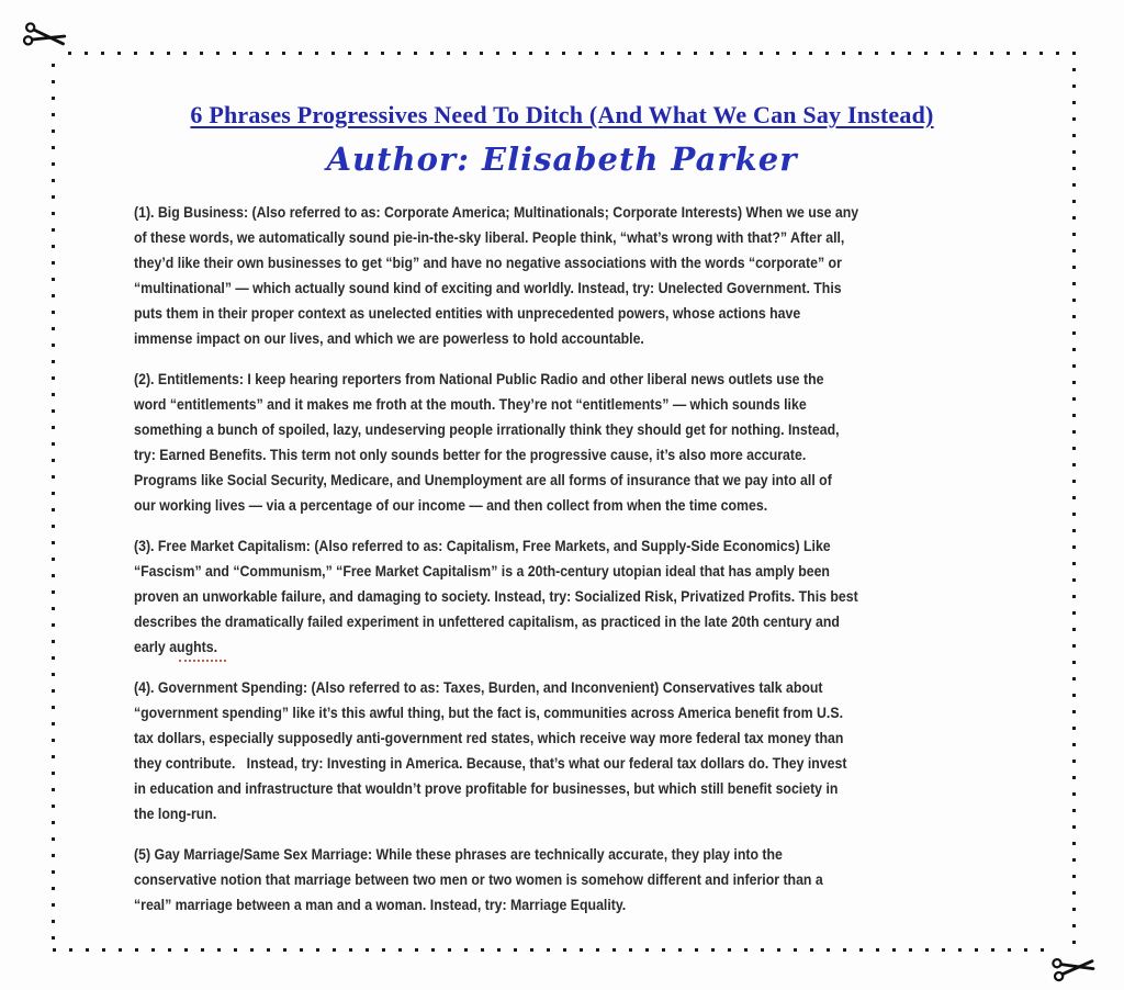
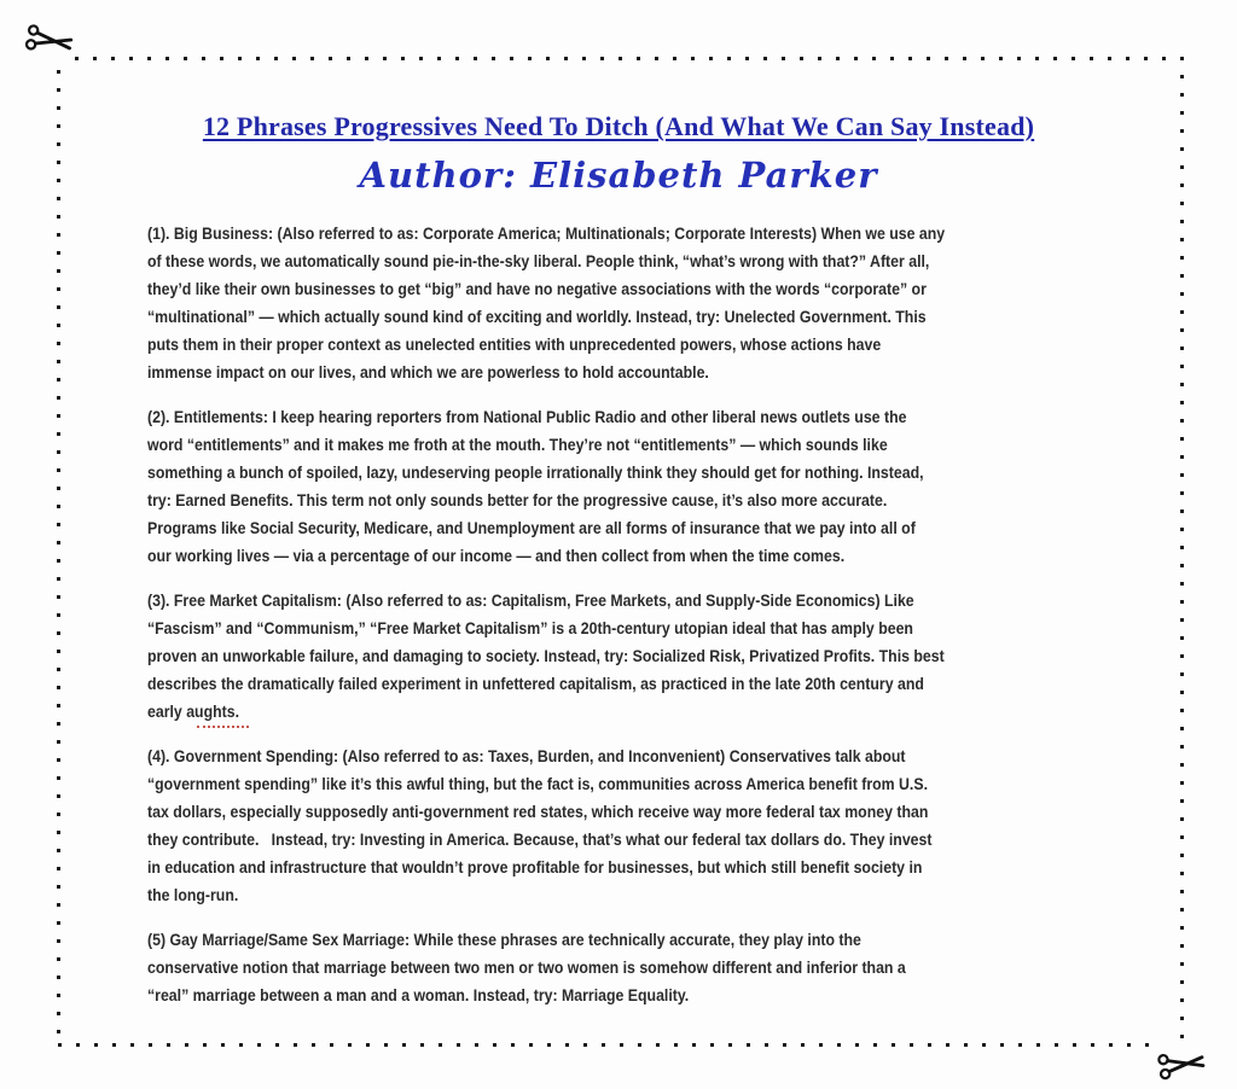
- 6 Phrases Progressives Need To Ditch (And What We Can Say Instead)
+ 12 Phrases Progressives Need To Ditch (And What We Can Say Instead)
  Author: Elisabeth Parker
  (1). Big Business: (Also referred to as: Corporate America; Multinationals; Corporate Interests) When we use any
  of these words, we automatically sound pie-in-the-sky liberal. People think, “what’s wrong with that?” After all,
  they’d like their own businesses to get “big” and have no negative associations with the words “corporate” or
  “multinational” — which actually sound kind of exciting and worldly. Instead, try: Unelected Government. This
  puts them in their proper context as unelected entities with unprecedented powers, whose actions have
  immense impact on our lives, and which we are powerless to hold accountable.
  (2). Entitlements: I keep hearing reporters from National Public Radio and other liberal news outlets use the
  word “entitlements” and it makes me froth at the mouth. They’re not “entitlements” — which sounds like
  something a bunch of spoiled, lazy, undeserving people irrationally think they should get for nothing. Instead,
  try: Earned Benefits. This term not only sounds better for the progressive cause, it’s also more accurate.
  Programs like Social Security, Medicare, and Unemployment are all forms of insurance that we pay into all of
  our working lives — via a percentage of our income — and then collect from when the time comes.
  (3). Free Market Capitalism: (Also referred to as: Capitalism, Free Markets, and Supply-Side Economics) Like
  “Fascism” and “Communism,” “Free Market Capitalism” is a 20th-century utopian ideal that has amply been
  proven an unworkable failure, and damaging to society. Instead, try: Socialized Risk, Privatized Profits. This best
  describes the dramatically failed experiment in unfettered capitalism, as practiced in the late 20th century and
  early aughts.
  (4). Government Spending: (Also referred to as: Taxes, Burden, and Inconvenient) Conservatives talk about
  “government spending” like it’s this awful thing, but the fact is, communities across America benefit from U.S.
  tax dollars, especially supposedly anti-government red states, which receive way more federal tax money than
  they contribute. Instead, try: Investing in America. Because, that’s what our federal tax dollars do. They invest
  in education and infrastructure that wouldn’t prove profitable for businesses, but which still benefit society in
  the long-run.
  (5) Gay Marriage/Same Sex Marriage: While these phrases are technically accurate, they play into the
  conservative notion that marriage between two men or two women is somehow different and inferior than a
  “real” marriage between a man and a woman. Instead, try: Marriage Equality.
